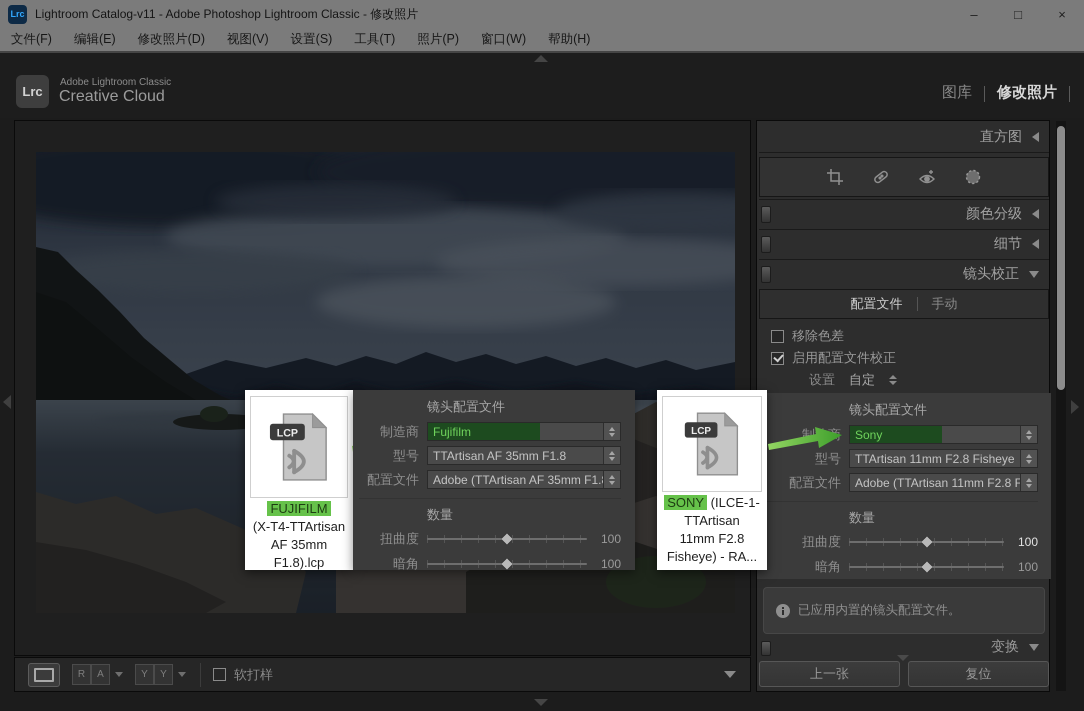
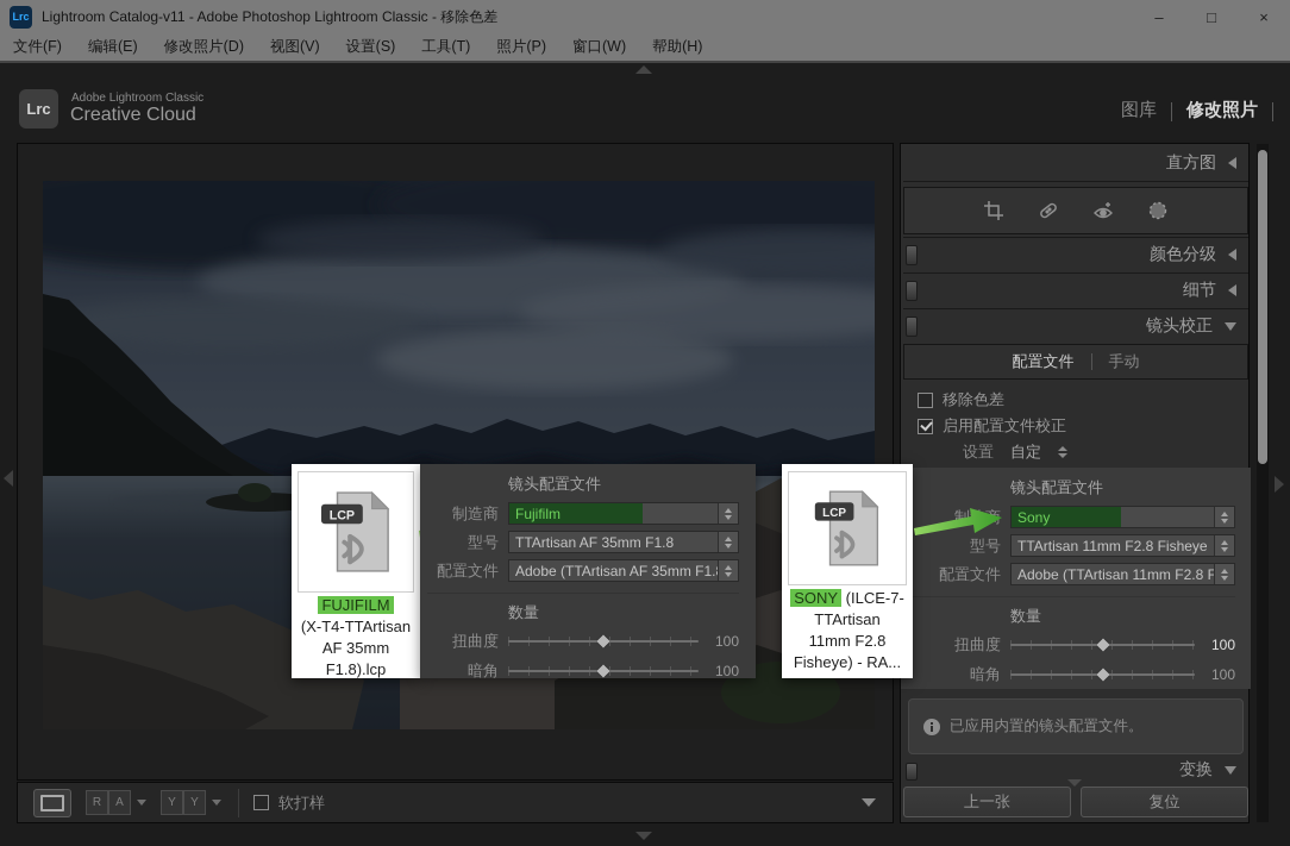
  Lrc
- Lightroom Catalog-v11 - Adobe Photoshop Lightroom Classic - 修改照片
+ Lightroom Catalog-v11 - Adobe Photoshop Lightroom Classic - 移除色差
  –
  □
  ×
  文件(F)
  编辑(E)
  修改照片(D)
  视图(V)
  设置(S)
  工具(T)
  照片(P)
  窗口(W)
  帮助(H)
  Lrc
  Adobe Lightroom Classic
  Creative Cloud
  图库
  修改照片
  R
  A
  Y
  Y
  软打样
  直方图
  颜色分级
  细节
  镜头校正
  配置文件
  手动
  移除色差
  启用配置文件校正
  设置
  自定
  镜头配置文件
  Sony
  型号
  TTArtisan 11mm F2.8 Fisheye
  配置文件
  Adobe (TTArtisan 11mm F2.8 F
  数量
  扭曲度
  100
  暗角
  100
  已应用内置的镜头配置文件。
  变换
  上一张
  复位
  LCP
  FUJIFILM
  (X-T4-TTArtisan
  AF 35mm
  F1.8).lcp
  镜头配置文件
  制造商
  Fujifilm
  型号
  TTArtisan AF 35mm F1.8
  配置文件
  Adobe (TTArtisan AF 35mm F1.
  数量
  扭曲度
  100
  暗角
  100
  LCP
- SONY (ILCE-1-
+ SONY (ILCE-7-
  TTArtisan
  11mm F2.8
  Fisheye) - RA...
